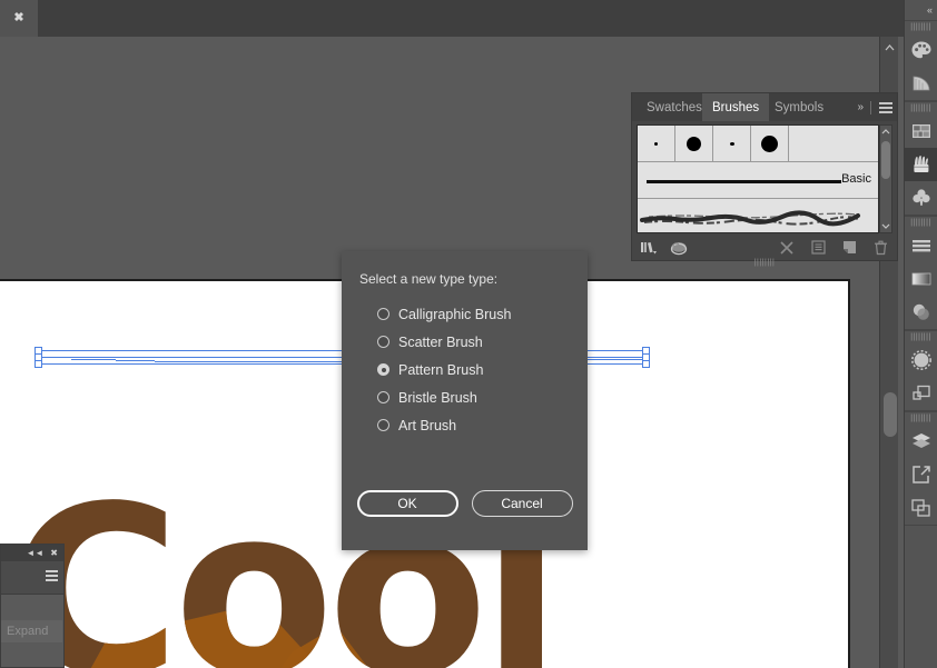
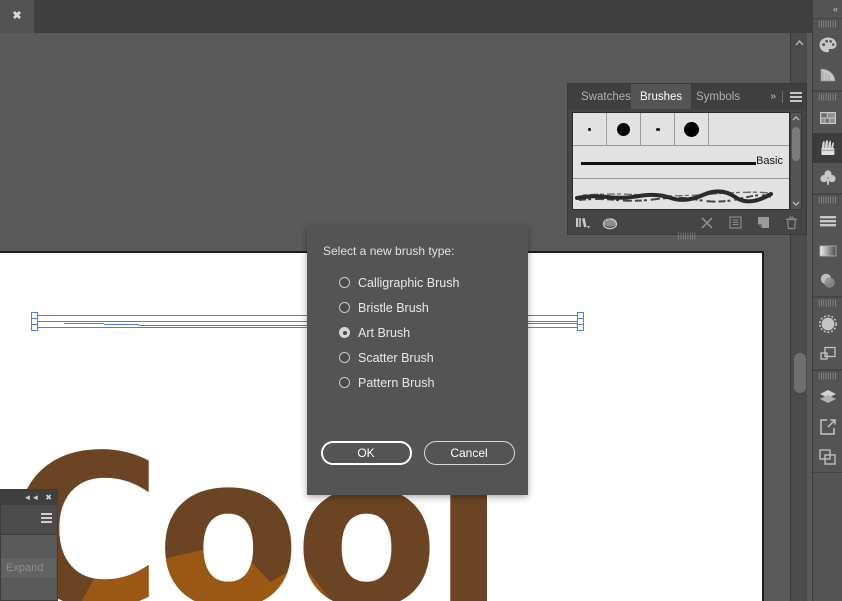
  ✖
  Cool
  Swatches
  Brushes
  Symbols
  »
  Basic
- Select a new type type:
+ Select a new brush type:
  Calligraphic Brush
- Scatter Brush
+ Bristle Brush
- Pattern Brush
+ Art Brush
- Bristle Brush
+ Scatter Brush
- Art Brush
+ Pattern Brush
  OK
  Cancel
  ◄◄
  ✖
  Expand
  «
